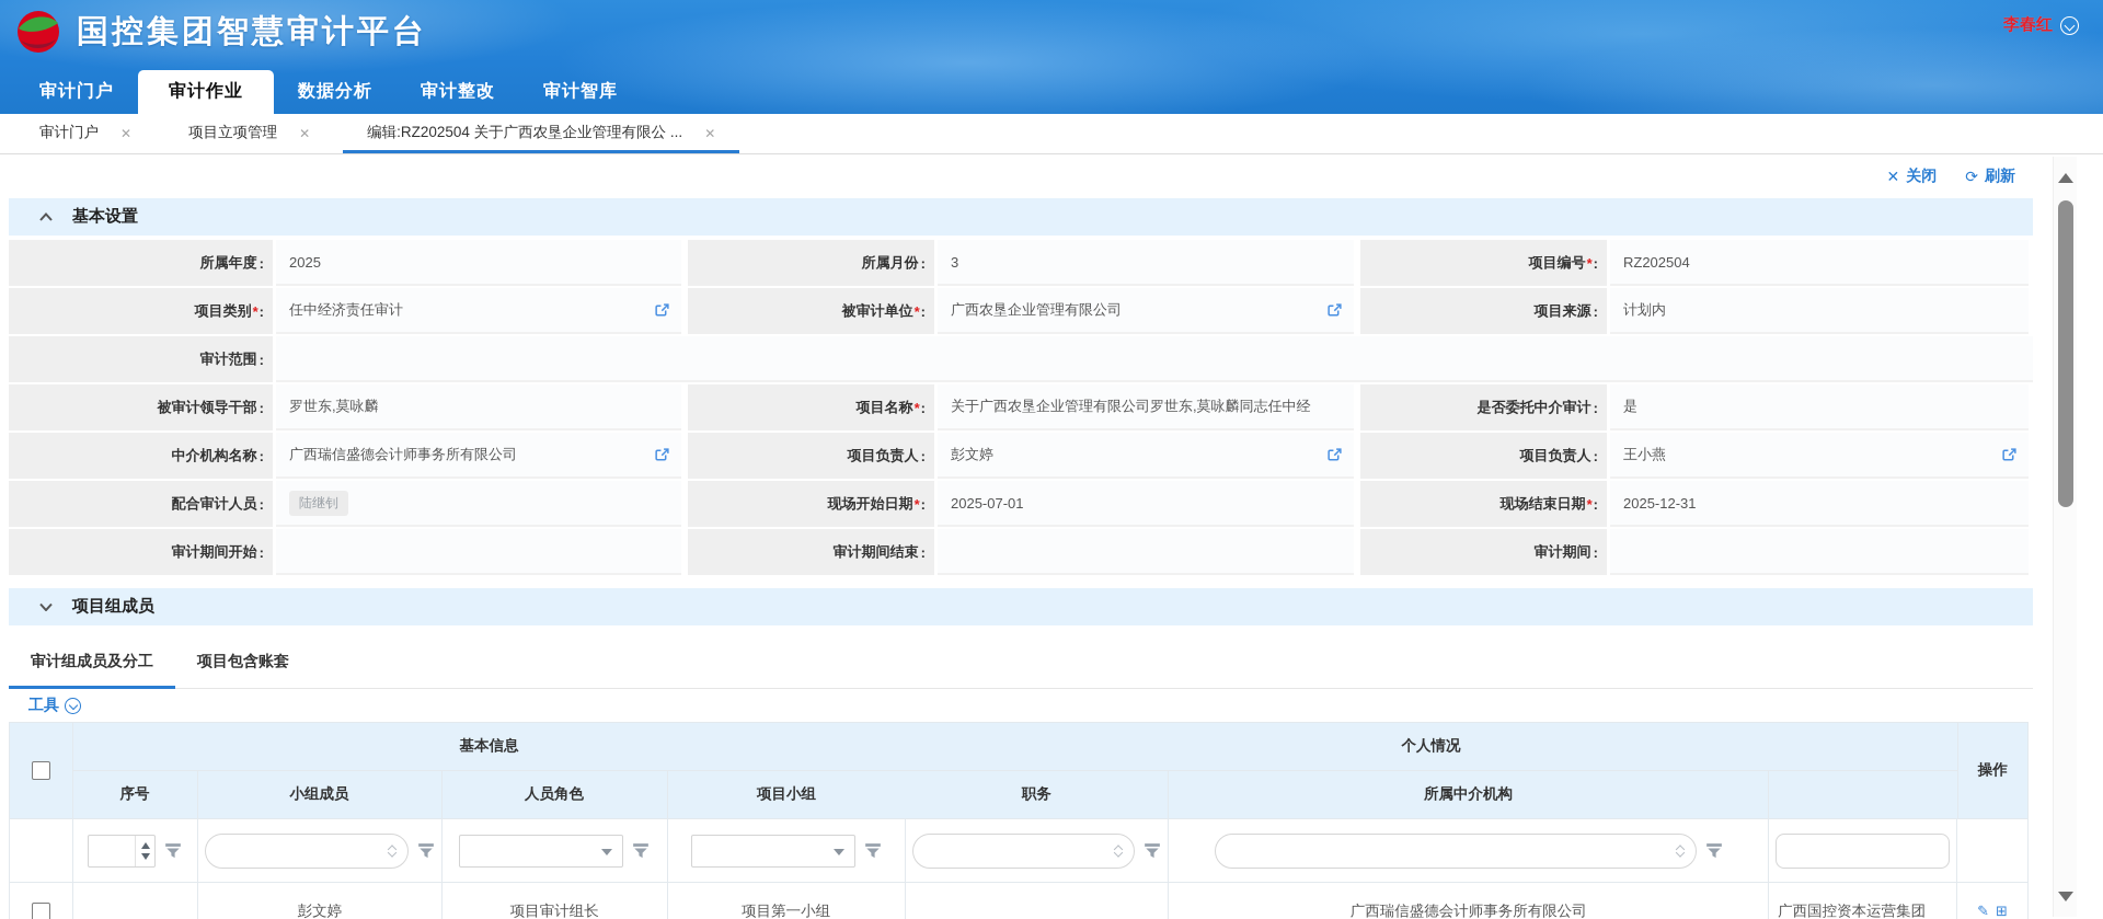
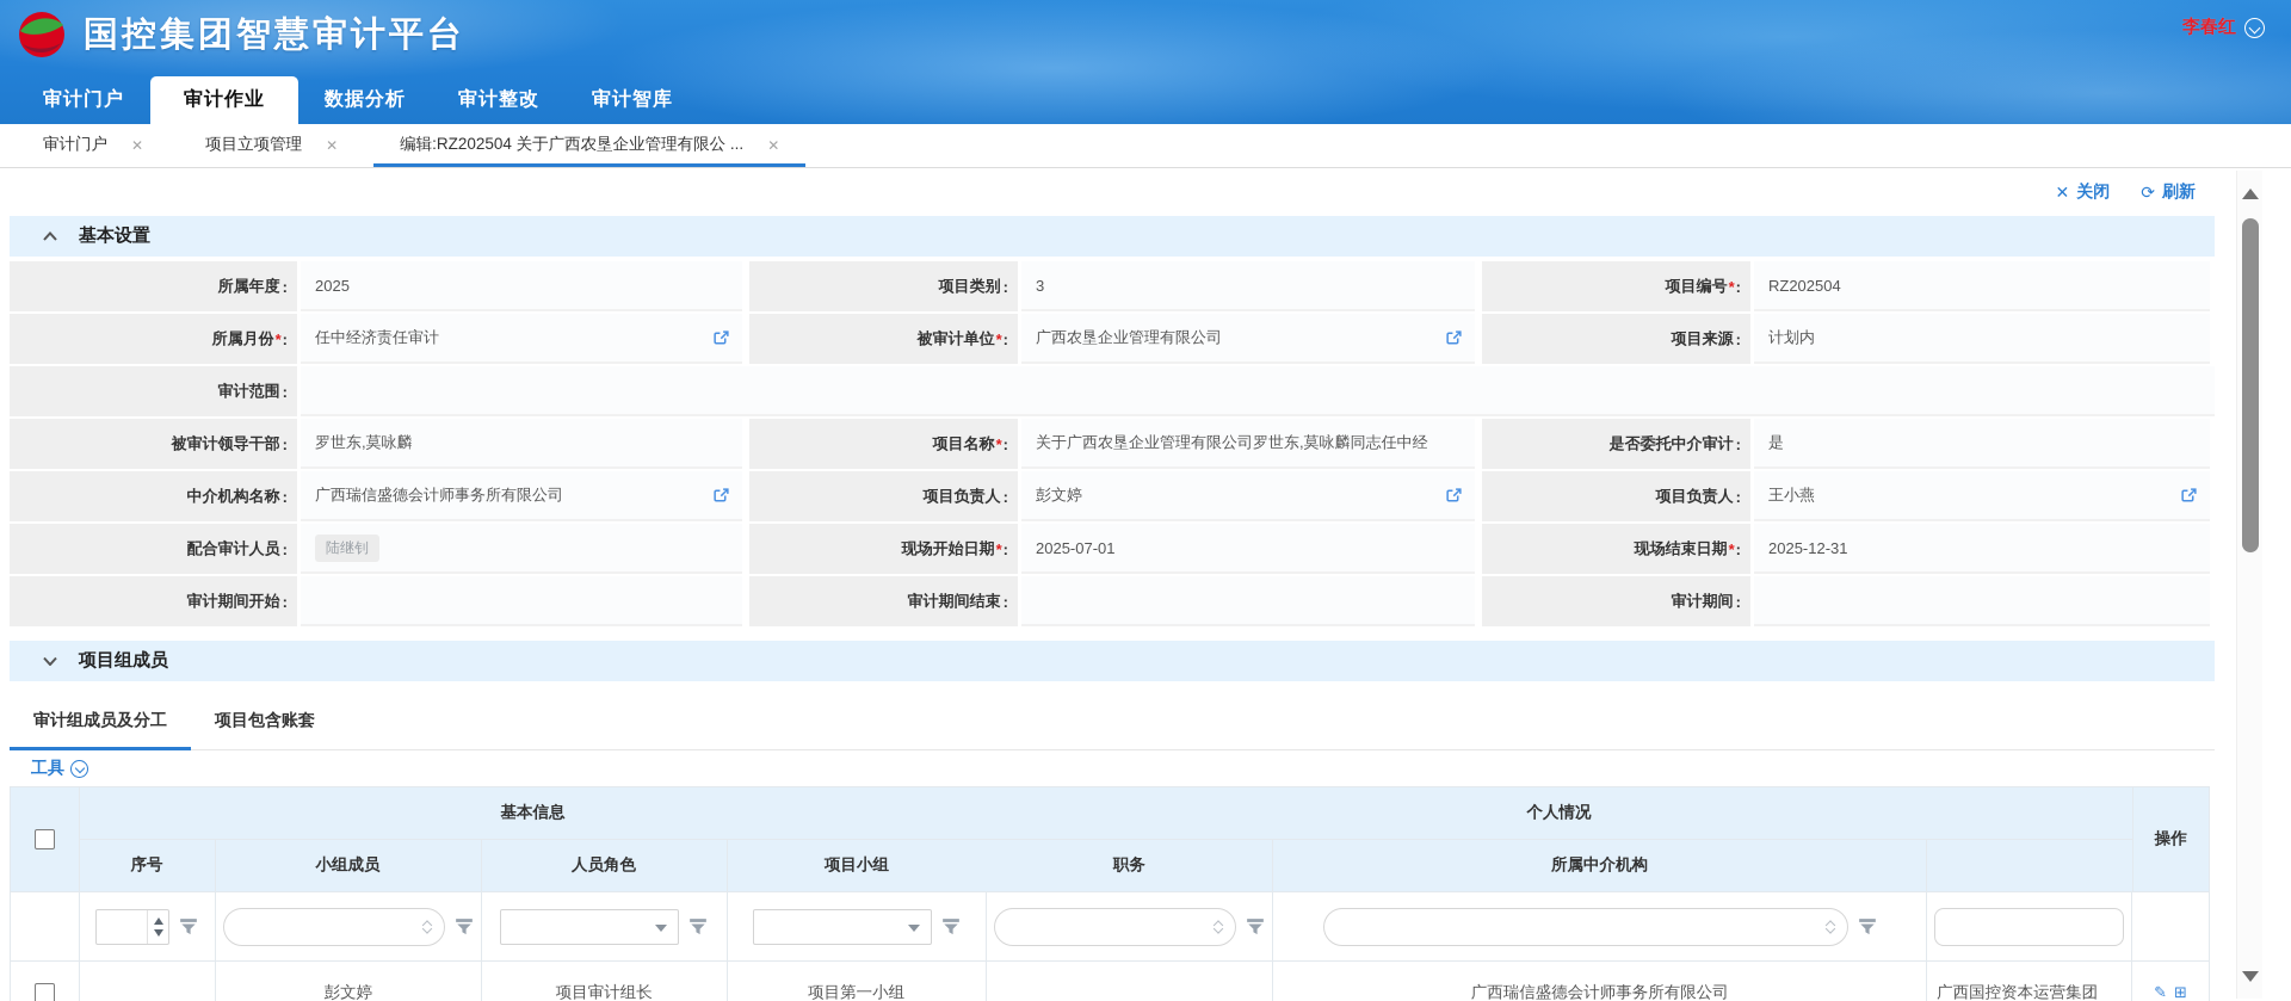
  国控集团智慧审计平台
  李春红
  审计门户
  审计作业
  数据分析
  审计整改
  审计智库
  审计门户
  ✕
  项目立项管理
  ✕
  编辑:RZ202504 关于广西农垦企业管理有限公 ...
  ✕
  ✕
  关闭
  ⟳
  刷新
  基本设置
  所属年度
  :
  2025
- 所属月份
+ 项目类别
  :
  3
  项目编号
  *
  :
  RZ202504
- 项目类别
+ 所属月份
  *
  :
  任中经济责任审计
  被审计单位
  *
  :
  广西农垦企业管理有限公司
  项目来源
  :
  计划内
  审计范围
  :
  被审计领导干部
  :
  罗世东,莫咏麟
  项目名称
  *
  :
  关于广西农垦企业管理有限公司罗世东,莫咏麟同志任中经
  是否委托中介审计
  :
  是
  中介机构名称
  :
  广西瑞信盛德会计师事务所有限公司
  项目负责人
  :
  彭文婷
  项目负责人
  :
  王小燕
  配合审计人员
  :
  陆继钊
  现场开始日期
  *
  :
  2025-07-01
  现场结束日期
  *
  :
  2025-12-31
  审计期间开始
  :
  审计期间结束
  :
  审计期间
  :
  项目组成员
  审计组成员及分工
  项目包含账套
  工具
  基本信息
  序号
  小组成员
  人员角色
  项目小组
  个人情况
  职务
  所属中介机构
  操作
  彭文婷
  项目审计组长
  项目第一小组
  广西瑞信盛德会计师事务所有限公司
  广西国控资本运营集团
  ✎
  ⊞
